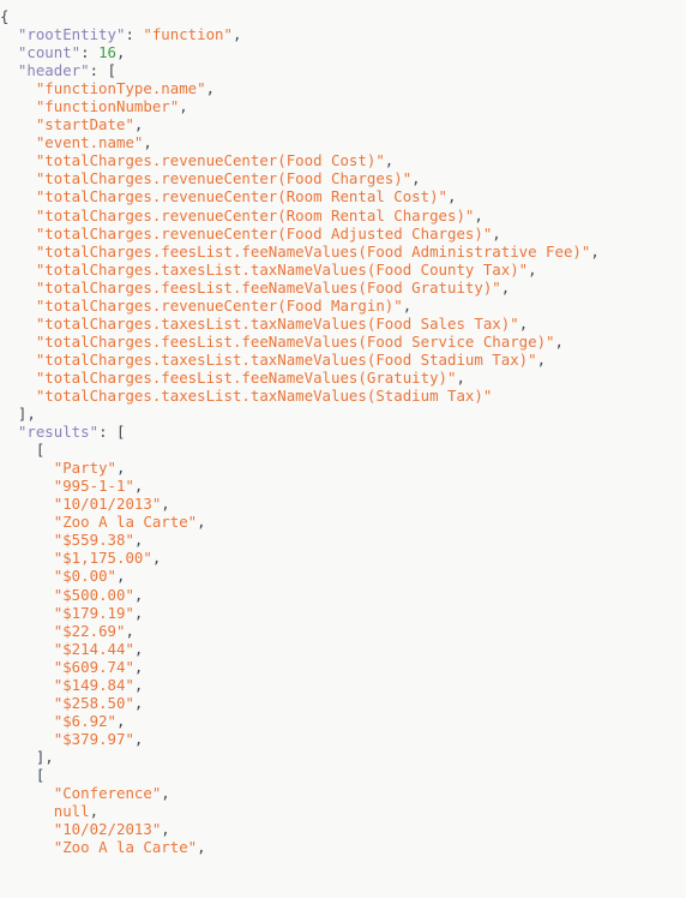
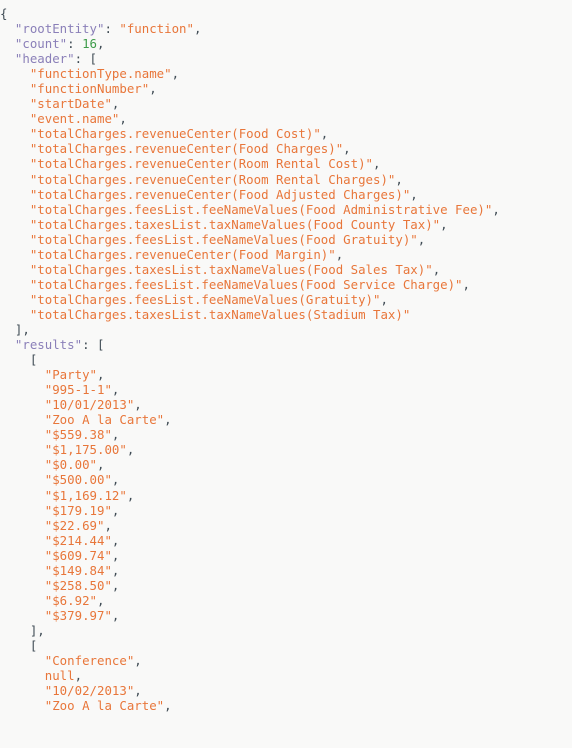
  {
  "rootEntity": "function",
  "count": 16,
  "header": [
  "functionType.name",
  "functionNumber",
  "startDate",
  "event.name",
  "totalCharges.revenueCenter(Food Cost)",
  "totalCharges.revenueCenter(Food Charges)",
  "totalCharges.revenueCenter(Room Rental Cost)",
  "totalCharges.revenueCenter(Room Rental Charges)",
  "totalCharges.revenueCenter(Food Adjusted Charges)",
  "totalCharges.feesList.feeNameValues(Food Administrative Fee)",
  "totalCharges.taxesList.taxNameValues(Food County Tax)",
  "totalCharges.feesList.feeNameValues(Food Gratuity)",
  "totalCharges.revenueCenter(Food Margin)",
  "totalCharges.taxesList.taxNameValues(Food Sales Tax)",
  "totalCharges.feesList.feeNameValues(Food Service Charge)",
- "totalCharges.taxesList.taxNameValues(Food Stadium Tax)",
  "totalCharges.feesList.feeNameValues(Gratuity)",
  "totalCharges.taxesList.taxNameValues(Stadium Tax)"
  ],
  "results": [
  [
  "Party",
  "995-1-1",
  "10/01/2013",
  "Zoo A la Carte",
  "$559.38",
  "$1,175.00",
  "$0.00",
  "$500.00",
+ "$1,169.12",
  "$179.19",
  "$22.69",
  "$214.44",
  "$609.74",
  "$149.84",
  "$258.50",
  "$6.92",
  "$379.97",
  ],
  [
  "Conference",
  null,
  "10/02/2013",
  "Zoo A la Carte",
